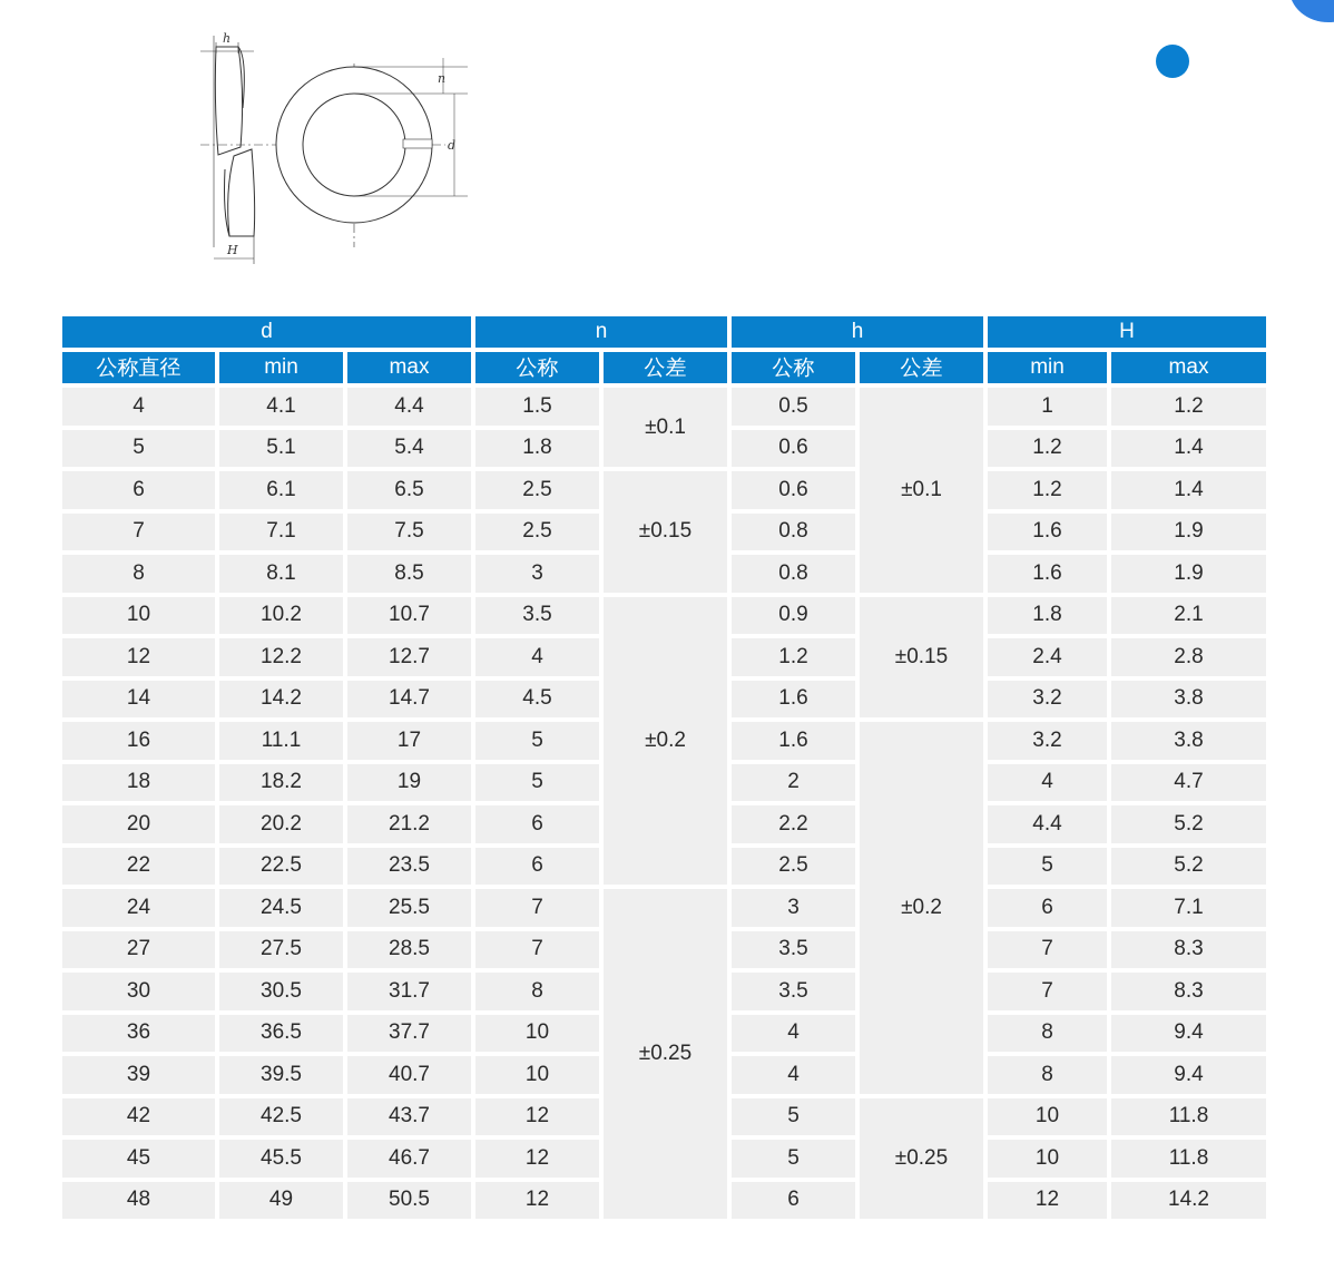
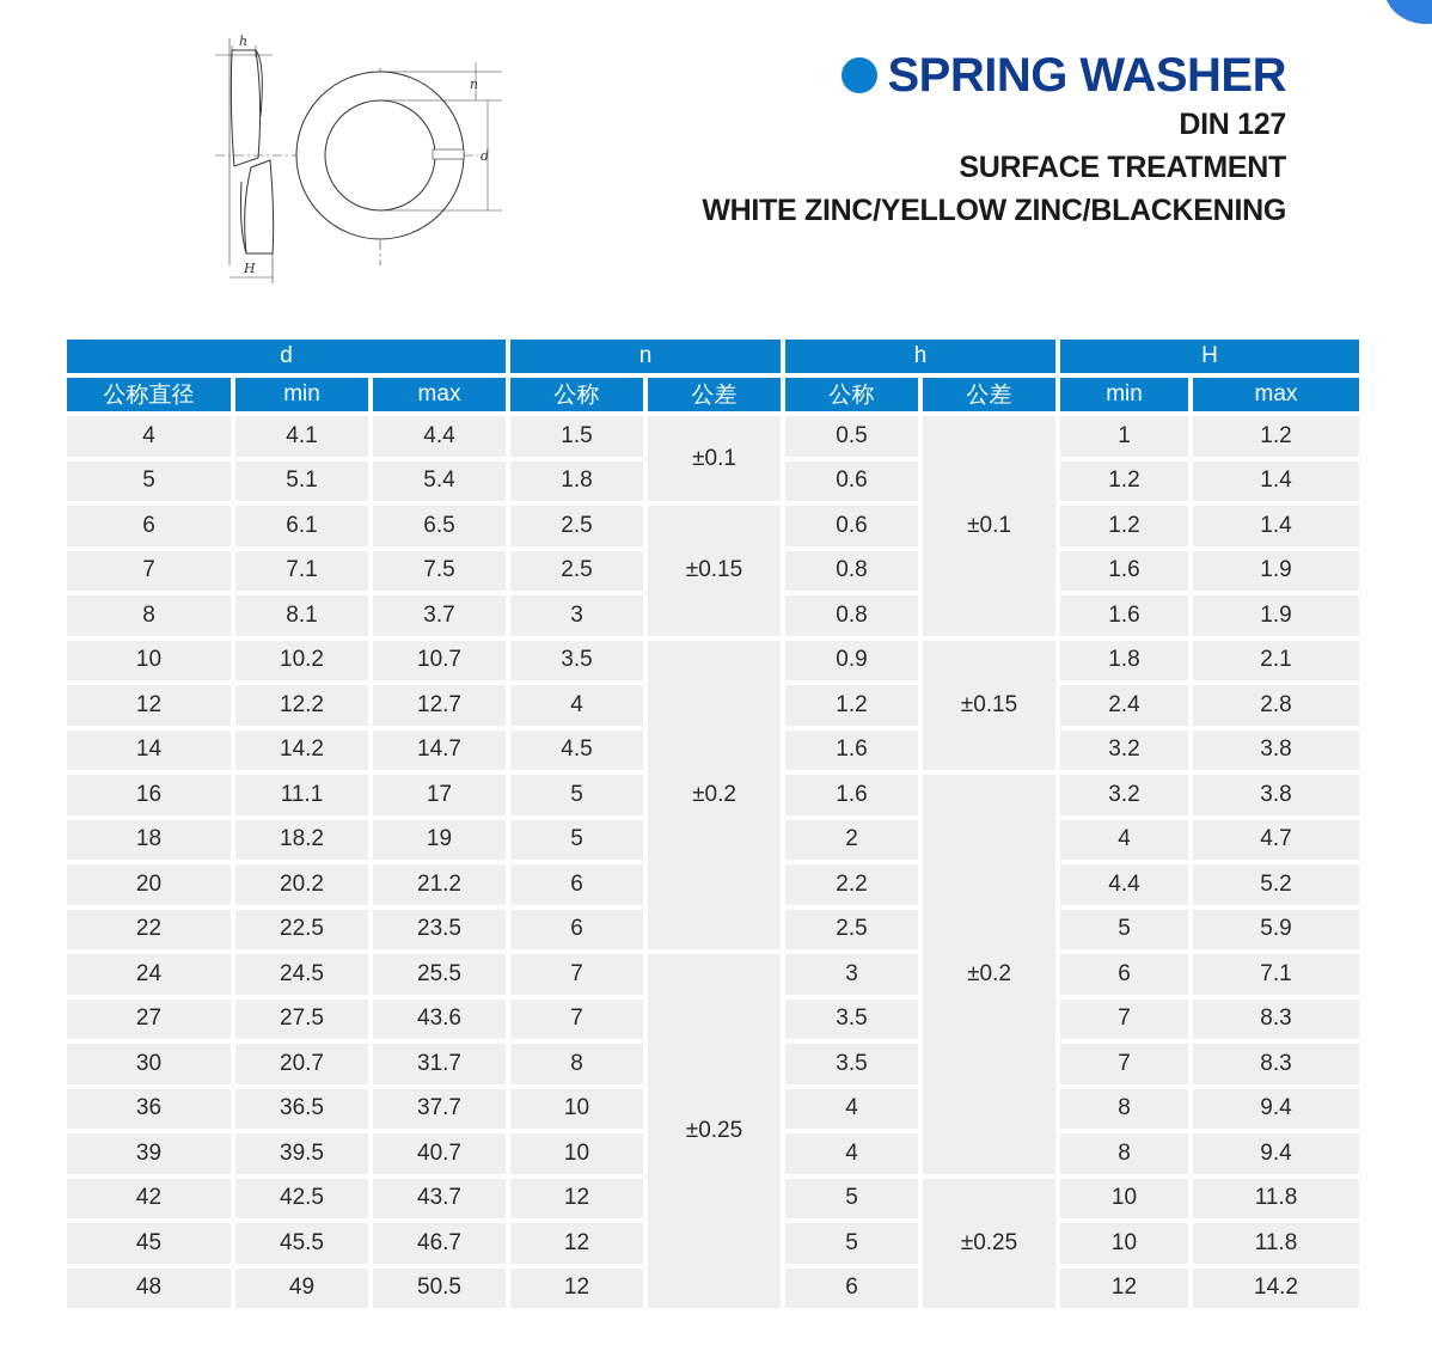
  h
  n
  d
  H
+ SPRING WASHER
+ DIN 127
+ SURFACE TREATMENT
+ WHITE ZINC/YELLOW ZINC/BLACKENING
  d	n	h	H
  公称直径	min	max	公称	公差	公称	公差	min	max
  4	4.1	4.4	1.5	±0.1	0.5	±0.1	1	1.2
  5	5.1	5.4	1.8	0.6	1.2	1.4
  6	6.1	6.5	2.5	±0.15	0.6	1.2	1.4
  7	7.1	7.5	2.5	0.8	1.6	1.9
- 8	8.1	8.5	3	0.8	1.6	1.9
+ 8	8.1	3.7	3	0.8	1.6	1.9
  10	10.2	10.7	3.5	±0.2	0.9	±0.15	1.8	2.1
  12	12.2	12.7	4	1.2	2.4	2.8
  14	14.2	14.7	4.5	1.6	3.2	3.8
  16	11.1	17	5	1.6	±0.2	3.2	3.8
  18	18.2	19	5	2	4	4.7
  20	20.2	21.2	6	2.2	4.4	5.2
- 22	22.5	23.5	6	2.5	5	5.2
+ 22	22.5	23.5	6	2.5	5	5.9
  24	24.5	25.5	7	±0.25	3	6	7.1
- 27	27.5	28.5	7	3.5	7	8.3
+ 27	27.5	43.6	7	3.5	7	8.3
- 30	30.5	31.7	8	3.5	7	8.3
+ 30	20.7	31.7	8	3.5	7	8.3
  36	36.5	37.7	10	4	8	9.4
  39	39.5	40.7	10	4	8	9.4
  42	42.5	43.7	12	5	±0.25	10	11.8
  45	45.5	46.7	12	5	10	11.8
  48	49	50.5	12	6	12	14.2
